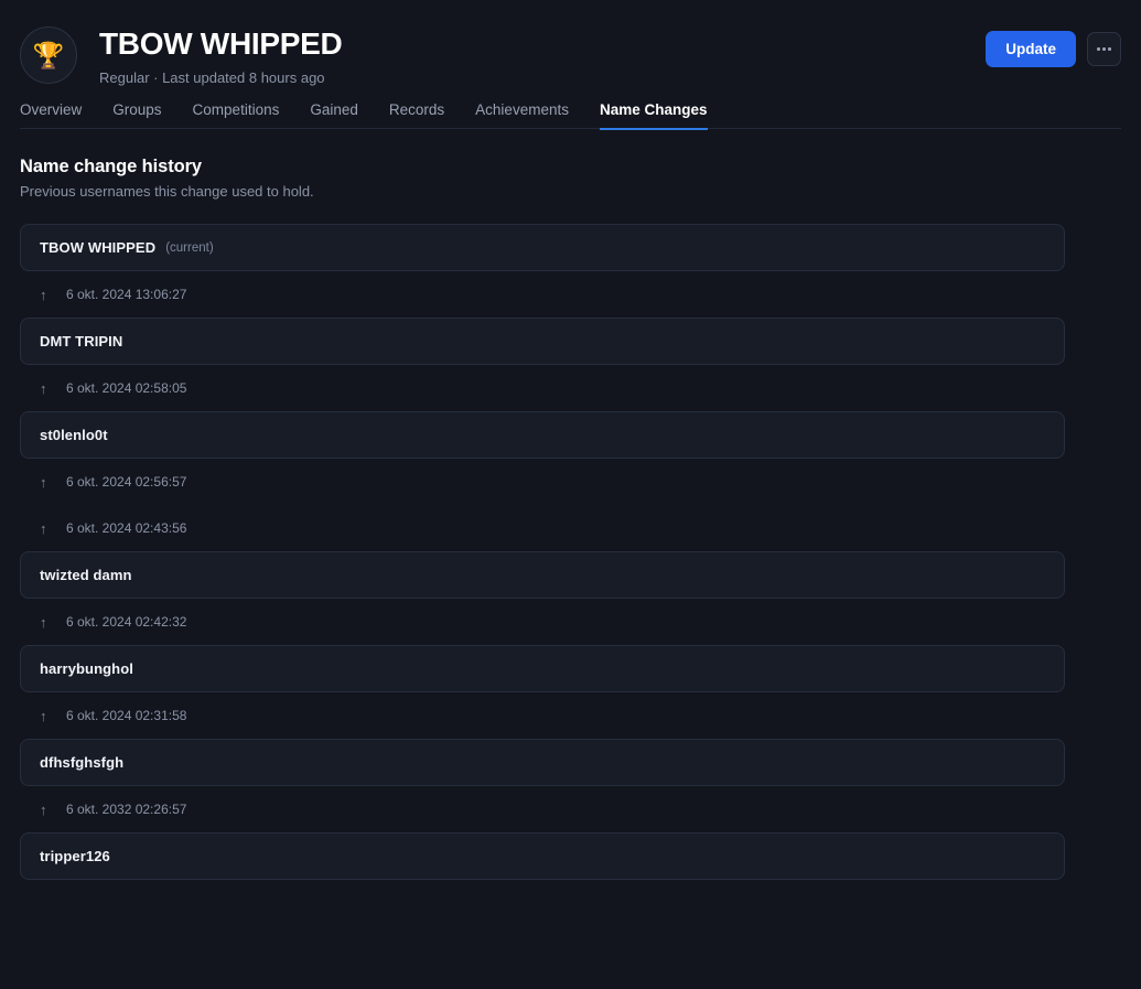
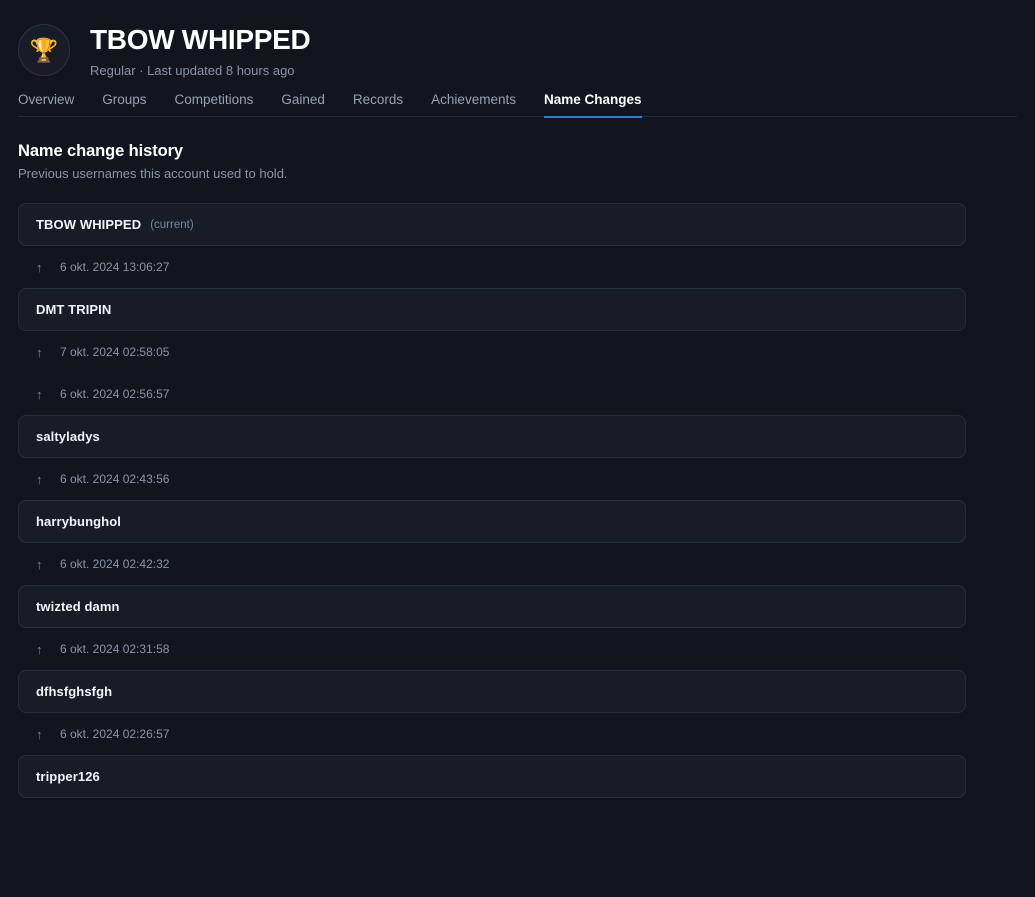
  🏆
  TBOW WHIPPED
  Regular · Last updated 8 hours ago
- Update
  Overview
  Groups
  Competitions
  Gained
  Records
  Achievements
  Name Changes
  Name change history
- Previous usernames this change used to hold.
+ Previous usernames this account used to hold.
  TBOW WHIPPED
  (current)
  ↑
  6 okt. 2024 13:06:27
  DMT TRIPIN
  ↑
- 6 okt. 2024 02:58:05
+ 7 okt. 2024 02:58:05
- st0lenlo0t
  ↑
  6 okt. 2024 02:56:57
+ saltyladys
  ↑
  6 okt. 2024 02:43:56
- twizted damn
+ harrybunghol
  ↑
  6 okt. 2024 02:42:32
- harrybunghol
+ twizted damn
  ↑
  6 okt. 2024 02:31:58
  dfhsfghsfgh
  ↑
- 6 okt. 2032 02:26:57
+ 6 okt. 2024 02:26:57
  tripper126
